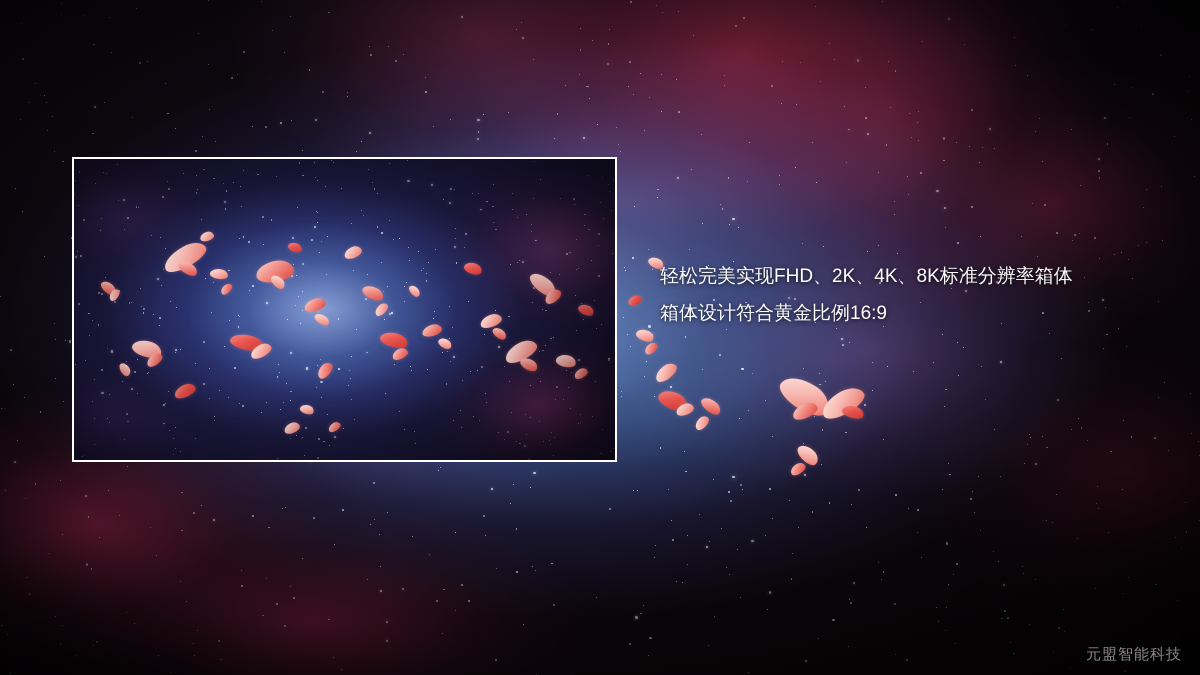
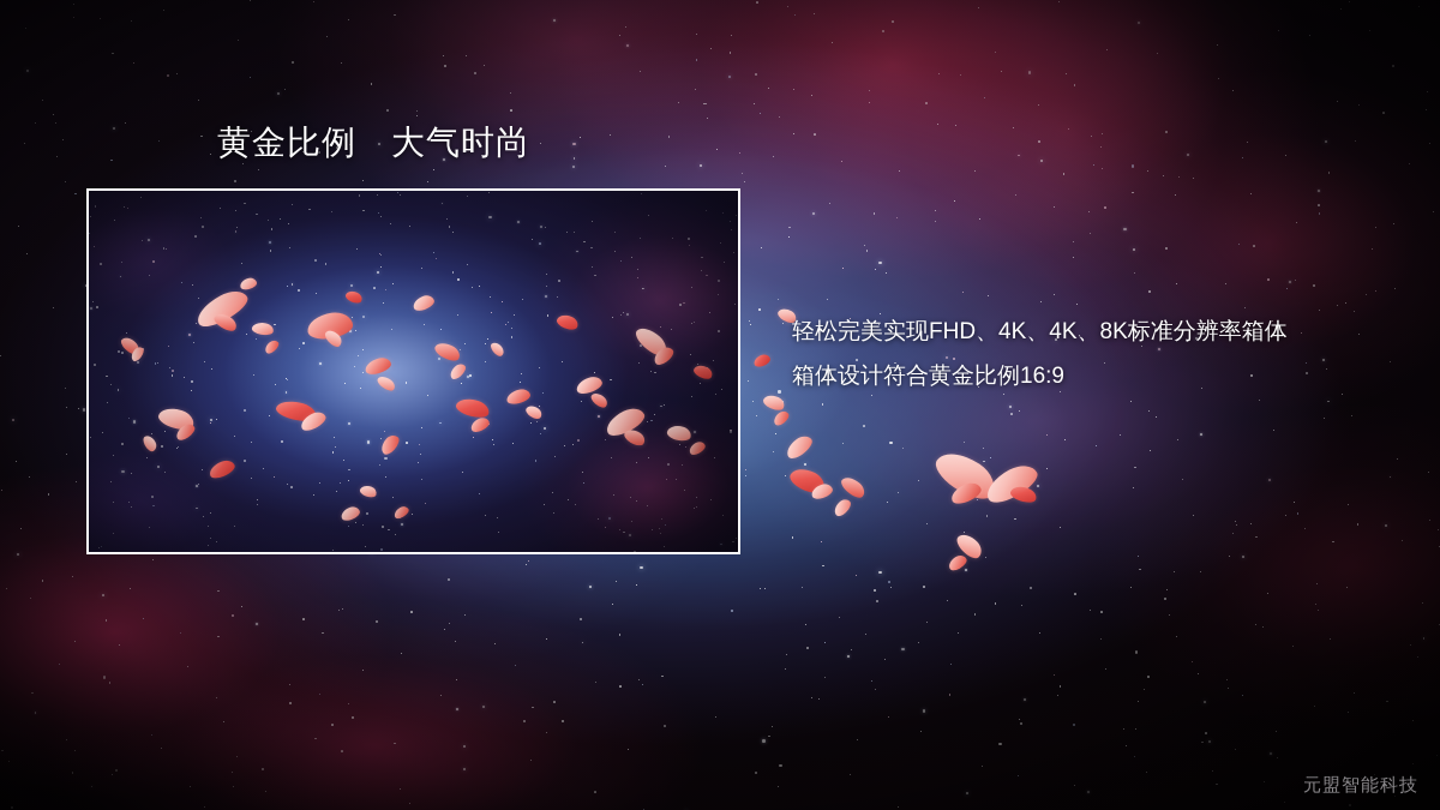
+ 黄金比例 大气时尚
- 轻松完美实现FHD、2K、4K、8K标准分辨率箱体
+ 轻松完美实现FHD、4K、4K、8K标准分辨率箱体
  箱体设计符合黄金比例16:9
  元盟智能科技
